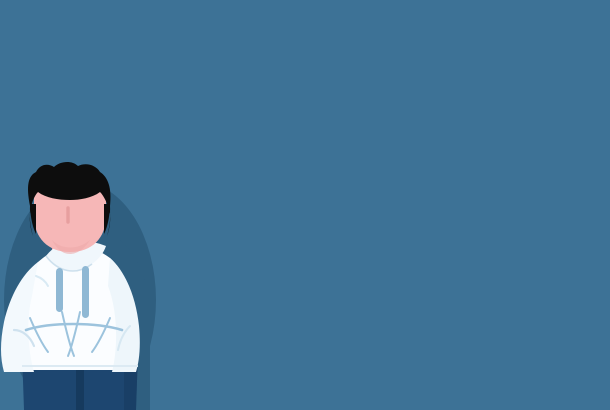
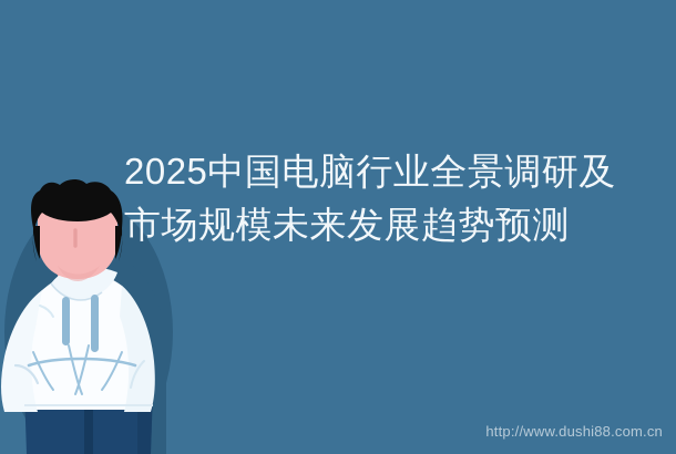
+ 2025中国电脑行业全景调研及
+ 市场规模未来发展趋势预测
+ http://www.dushi88.com.cn
